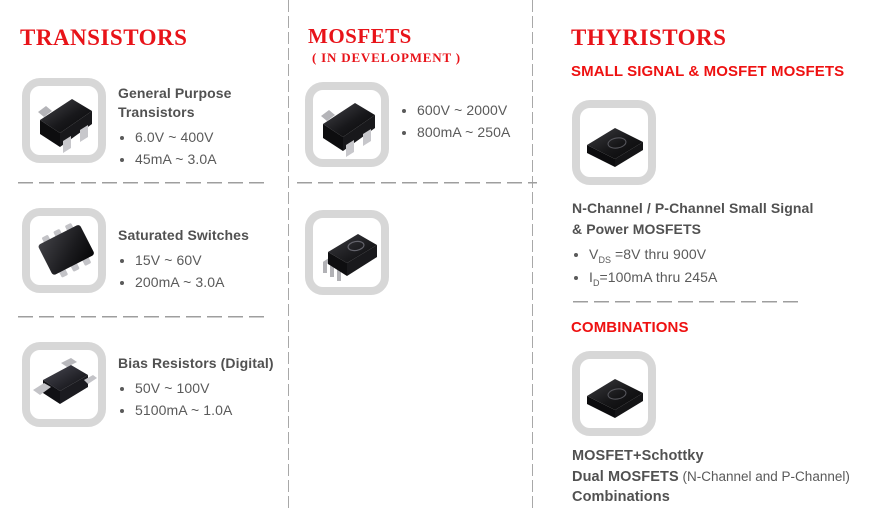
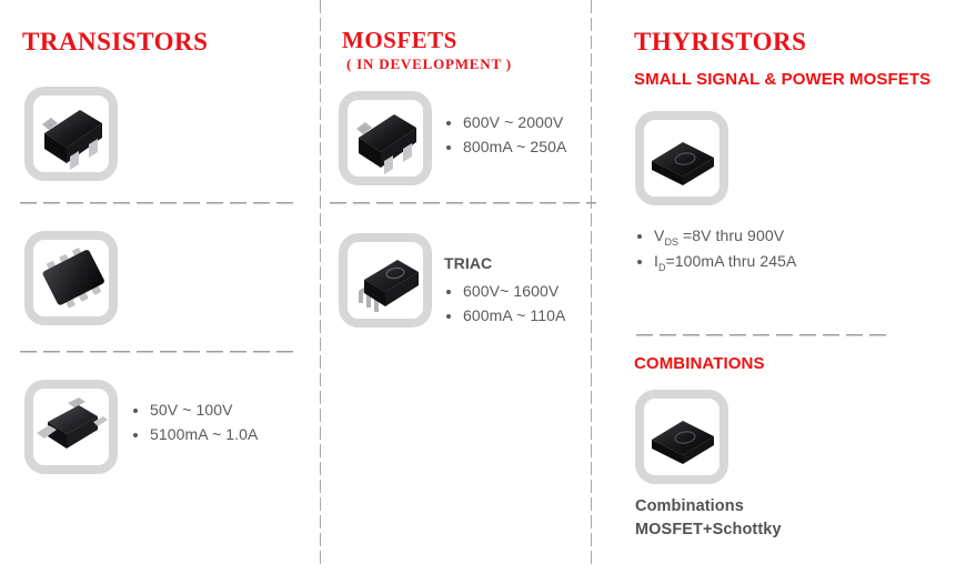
  TRANSISTORS
- General Purpose
- Transistors
- 6.0V ~ 400V
- 45mA ~ 3.0A
- Saturated Switches
- 15V ~ 60V
- 200mA ~ 3.0A
- Bias Resistors (Digital)
  50V ~ 100V
  5100mA ~ 1.0A
  MOSFETS
  ( IN DEVELOPMENT )
  600V ~ 2000V
  800mA ~ 250A
+ TRIAC
+ 600V~ 1600V
+ 600mA ~ 110A
  THYRISTORS
- SMALL SIGNAL & MOSFET MOSFETS
+ SMALL SIGNAL & POWER MOSFETS
- N-Channel / P-Channel Small Signal
- & Power MOSFETS
  VDS =8V thru 900V
  ID=100mA thru 245A
  COMBINATIONS
- MOSFET+Schottky
+ Combinations
- Dual MOSFETS (N-Channel and P-Channel)
- Combinations
+ MOSFET+Schottky
